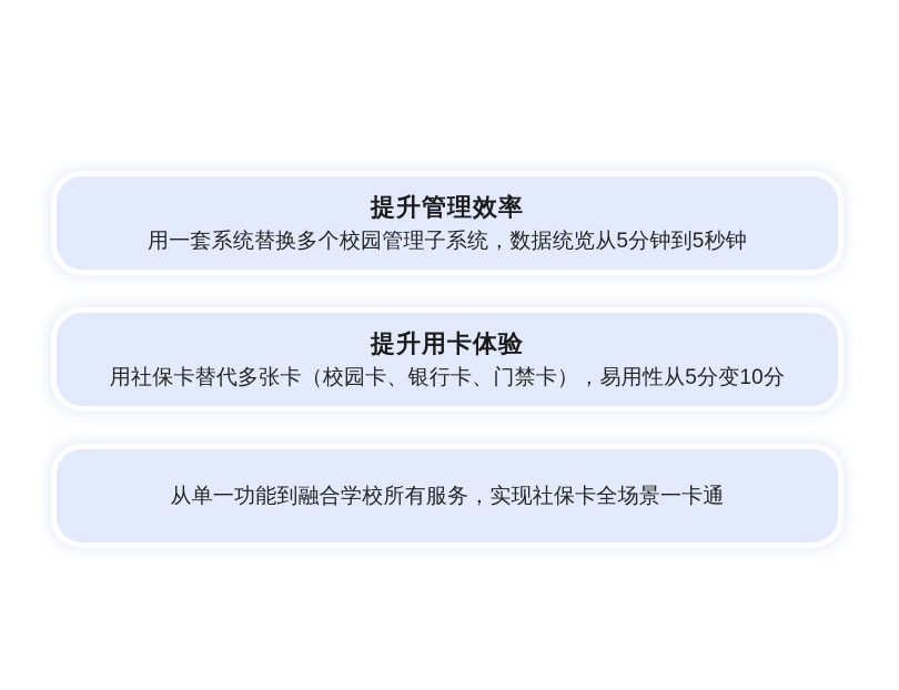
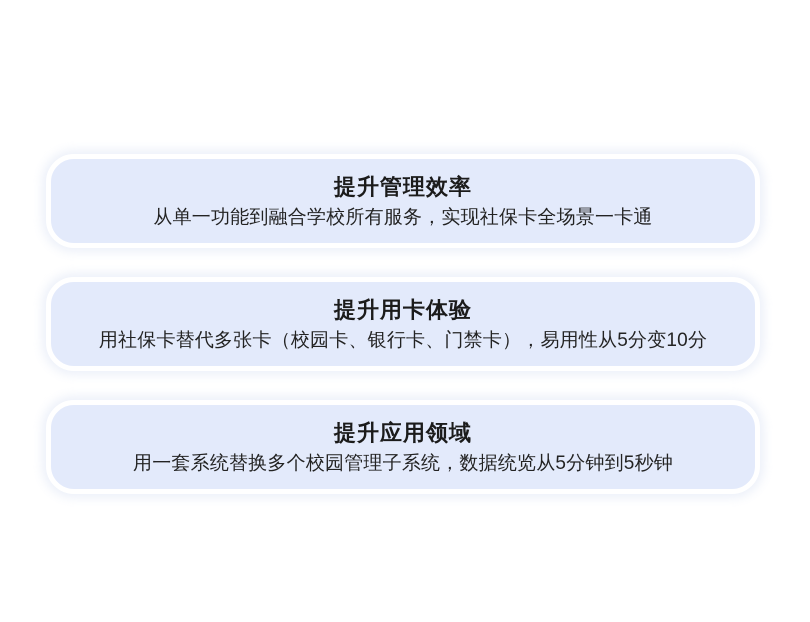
  提升管理效率
- 用一套系统替换多个校园管理子系统，数据统览从5分钟到5秒钟
+ 从单一功能到融合学校所有服务，实现社保卡全场景一卡通
  提升用卡体验
  用社保卡替代多张卡（校园卡、银行卡、门禁卡），易用性从5分变10分
+ 提升应用领域
- 从单一功能到融合学校所有服务，实现社保卡全场景一卡通
+ 用一套系统替换多个校园管理子系统，数据统览从5分钟到5秒钟
